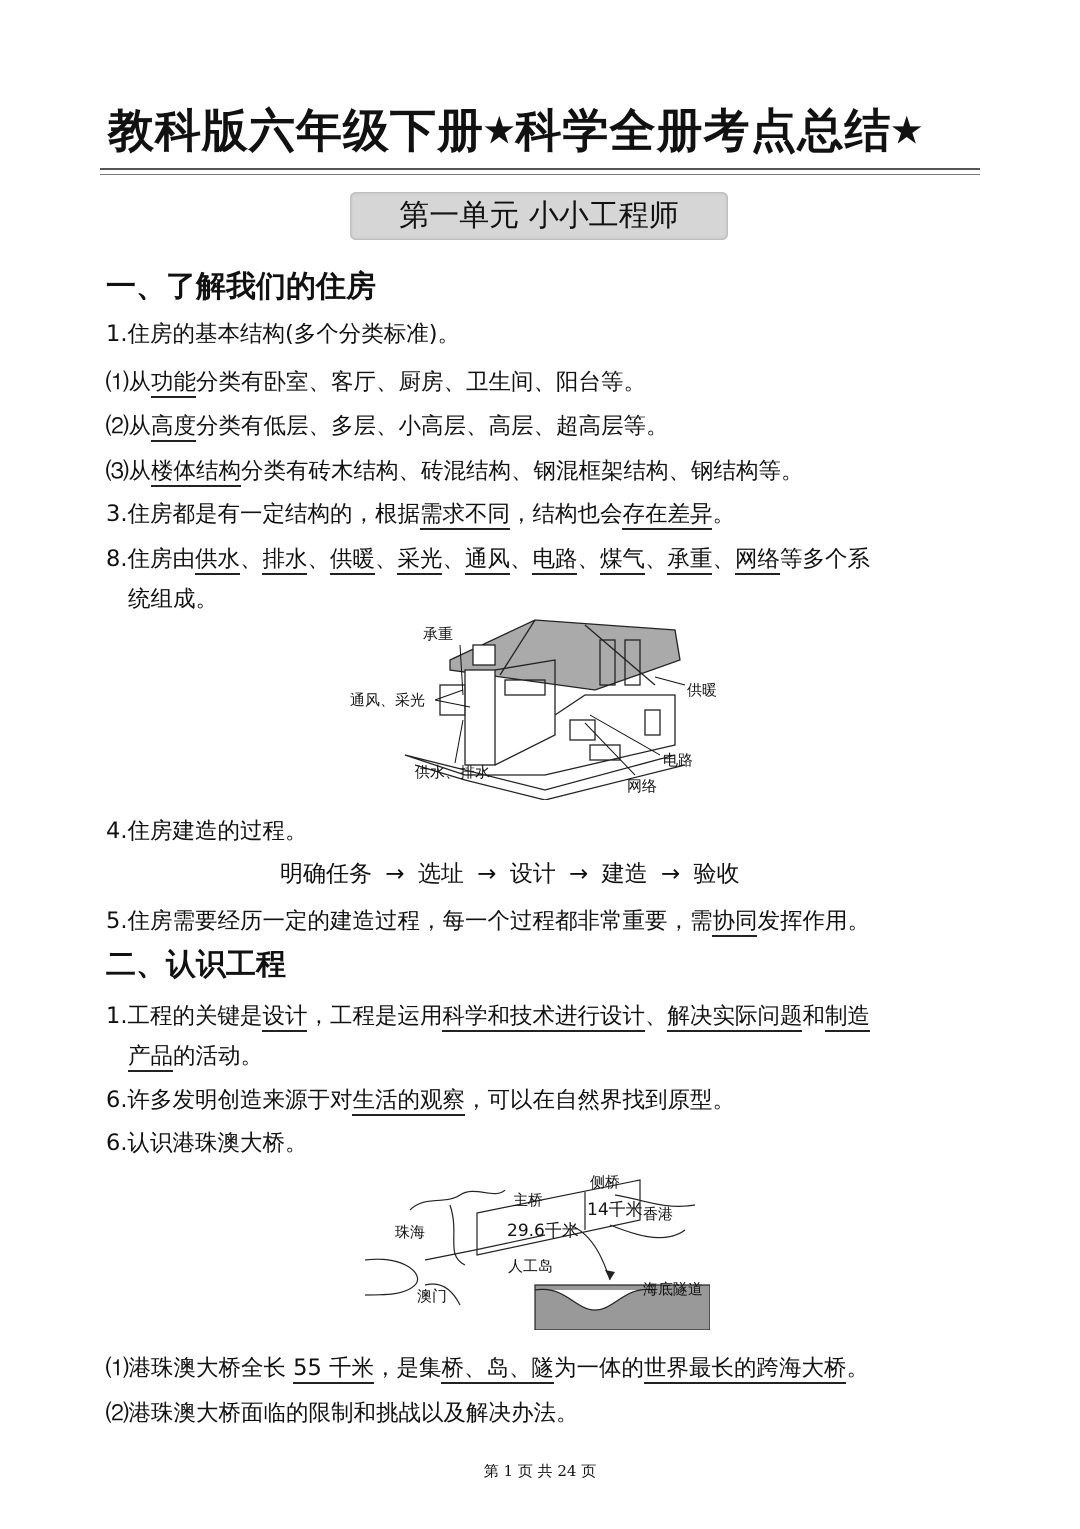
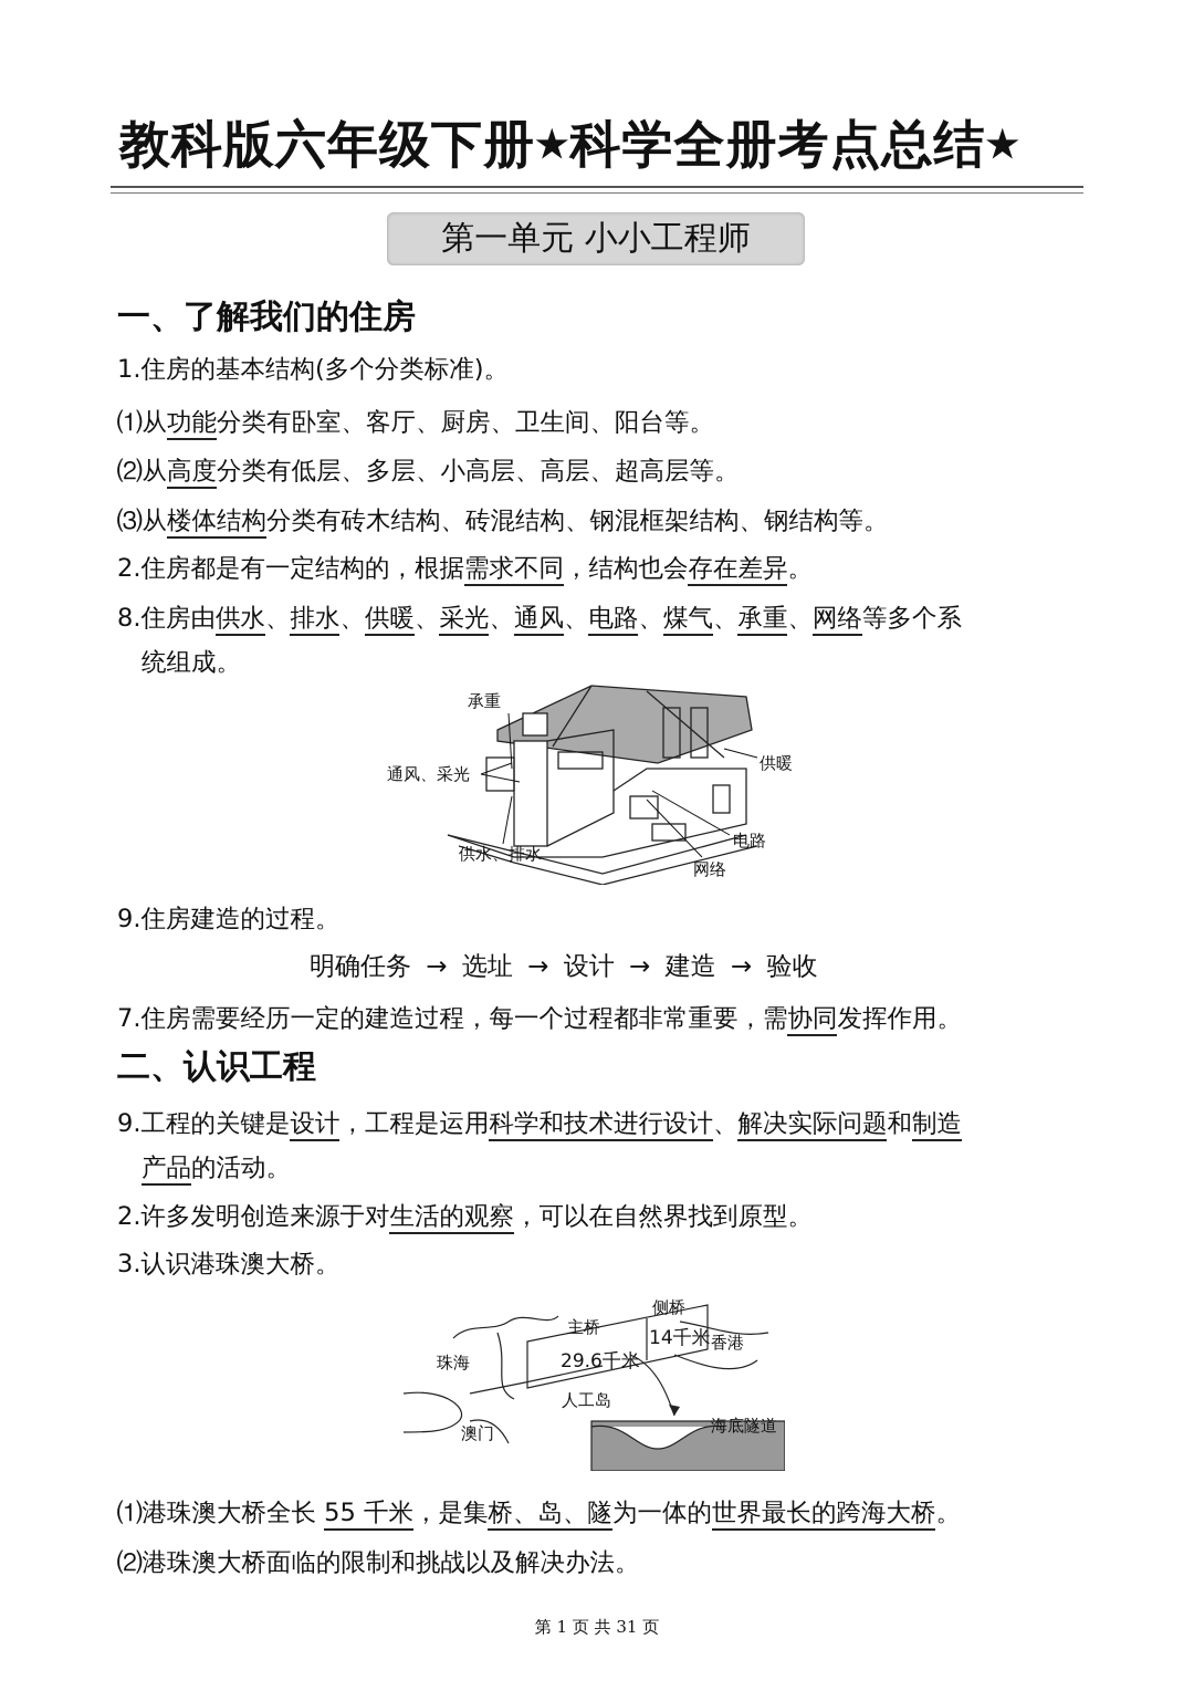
  教科版六年级下册★科学全册考点总结★
  第一单元 小小工程师
  一、了解我们的住房
  1.住房的基本结构(多个分类标准)。
  ⑴从功能分类有卧室、客厅、厨房、卫生间、阳台等。
  ⑵从高度分类有低层、多层、小高层、高层、超高层等。
  ⑶从楼体结构分类有砖木结构、砖混结构、钢混框架结构、钢结构等。
- 3.住房都是有一定结构的，根据需求不同，结构也会存在差异。
+ 2.住房都是有一定结构的，根据需求不同，结构也会存在差异。
  8.住房由供水、排水、供暖、采光、通风、电路、煤气、承重、网络等多个系
  统组成。
  承重
  通风、采光
  供暖
  供水、排水
  电路
  网络
- 4.住房建造的过程。
+ 9.住房建造的过程。
  明确任务 → 选址 → 设计 → 建造 → 验收
- 5.住房需要经历一定的建造过程，每一个过程都非常重要，需协同发挥作用。
+ 7.住房需要经历一定的建造过程，每一个过程都非常重要，需协同发挥作用。
  二、认识工程
- 1.工程的关键是设计，工程是运用科学和技术进行设计、解决实际问题和制造
+ 9.工程的关键是设计，工程是运用科学和技术进行设计、解决实际问题和制造
  产品的活动。
- 6.许多发明创造来源于对生活的观察，可以在自然界找到原型。
+ 2.许多发明创造来源于对生活的观察，可以在自然界找到原型。
- 6.认识港珠澳大桥。
+ 3.认识港珠澳大桥。
  珠海
  澳门
  主桥
  29.6千米
  侧桥
  14千米
  香港
  人工岛
  海底隧道
  ⑴港珠澳大桥全长 55 千米，是集桥、岛、隧为一体的世界最长的跨海大桥。
  ⑵港珠澳大桥面临的限制和挑战以及解决办法。
- 第 1 页 共 24 页
+ 第 1 页 共 31 页
